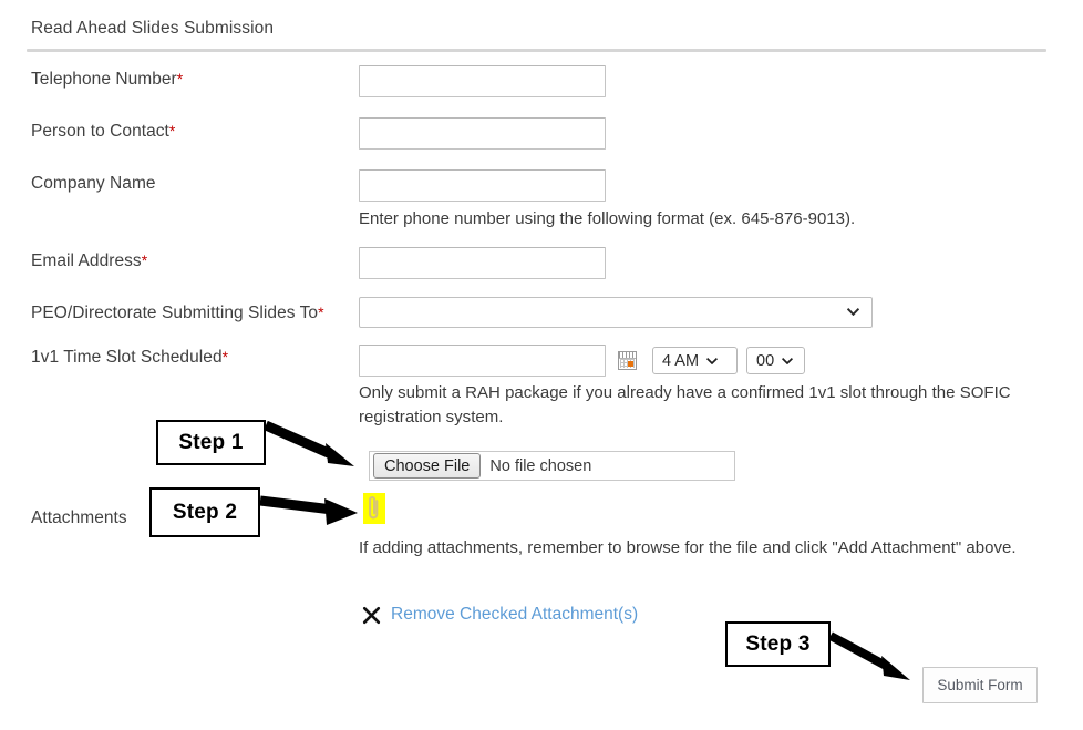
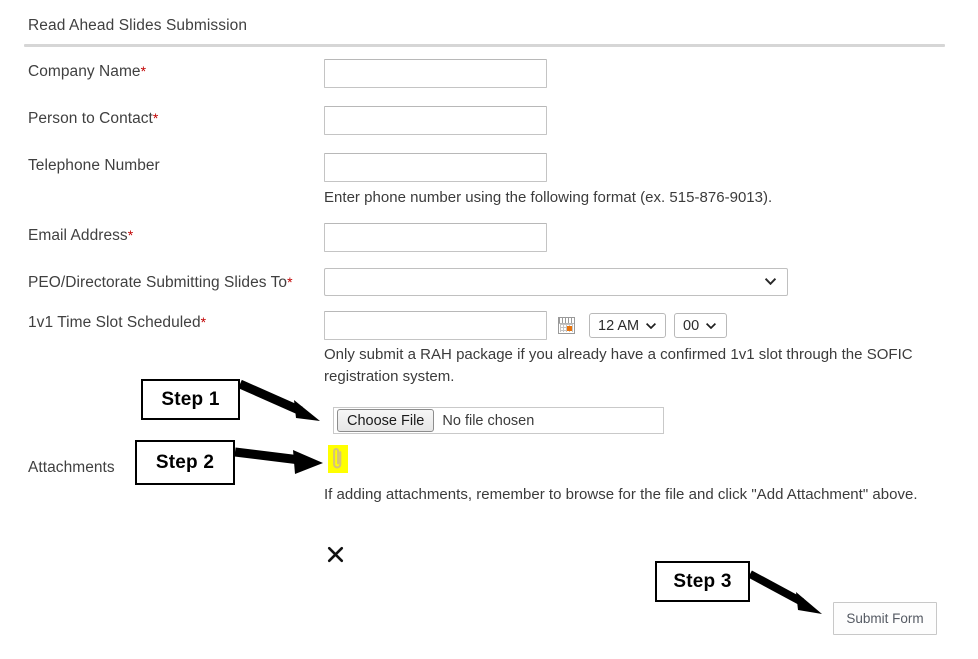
  Read Ahead Slides Submission
- Telephone Number*
+ Company Name*
  Person to Contact*
- Company Name
+ Telephone Number
  Email Address*
  PEO/Directorate Submitting Slides To*
  1v1 Time Slot Scheduled*
  Attachments
- Enter phone number using the following format (ex. 645-876-9013).
+ Enter phone number using the following format (ex. 515-876-9013).
  Only submit a RAH package if you already have a confirmed 1v1 slot through the SOFIC registration system.
  If adding attachments, remember to browse for the file and click "Add Attachment" above.
- 4 AM
+ 12 AM
  00
  Choose File
  No file chosen
- Remove Checked Attachment(s)
  Submit Form
  Step 1
  Step 2
  Step 3
